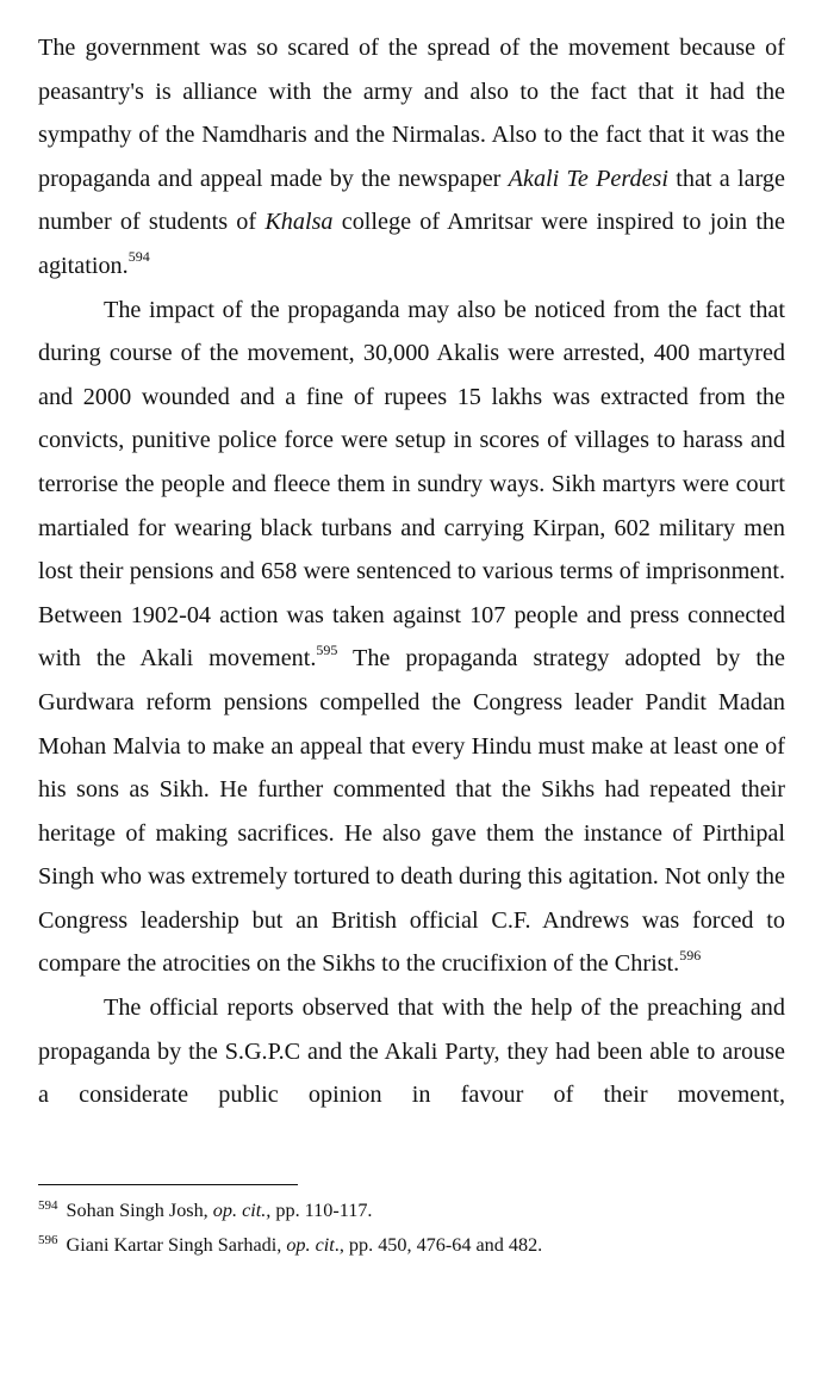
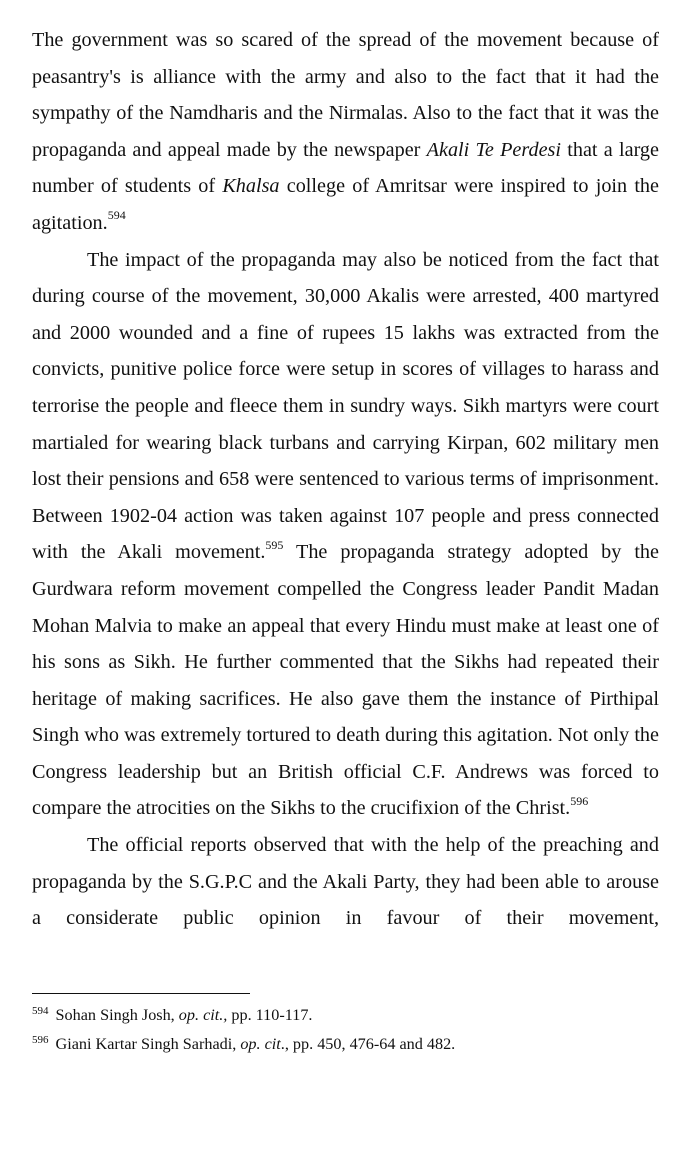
  The government was so scared of the spread of the movement because of peasantry's is alliance with the army and also to the fact that it had the sympathy of the Namdharis and the Nirmalas. Also to the fact that it was the propaganda and appeal made by the newspaper Akali Te Perdesi that a large number of students of Khalsa college of Amritsar were inspired to join the agitation.594
- The impact of the propaganda may also be noticed from the fact that during course of the movement, 30,000 Akalis were arrested, 400 martyred and 2000 wounded and a fine of rupees 15 lakhs was extracted from the convicts, punitive police force were setup in scores of villages to harass and terrorise the people and fleece them in sundry ways. Sikh martyrs were court martialed for wearing black turbans and carrying Kirpan, 602 military men lost their pensions and 658 were sentenced to various terms of imprisonment. Between 1902-04 action was taken against 107 people and press connected with the Akali movement.595 The propaganda strategy adopted by the Gurdwara reform pensions compelled the Congress leader Pandit Madan Mohan Malvia to make an appeal that every Hindu must make at least one of his sons as Sikh. He further commented that the Sikhs had repeated their heritage of making sacrifices. He also gave them the instance of Pirthipal Singh who was extremely tortured to death during this agitation. Not only the Congress leadership but an British official C.F. Andrews was forced to compare the atrocities on the Sikhs to the crucifixion of the Christ.596
+ The impact of the propaganda may also be noticed from the fact that during course of the movement, 30,000 Akalis were arrested, 400 martyred and 2000 wounded and a fine of rupees 15 lakhs was extracted from the convicts, punitive police force were setup in scores of villages to harass and terrorise the people and fleece them in sundry ways. Sikh martyrs were court martialed for wearing black turbans and carrying Kirpan, 602 military men lost their pensions and 658 were sentenced to various terms of imprisonment. Between 1902-04 action was taken against 107 people and press connected with the Akali movement.595 The propaganda strategy adopted by the Gurdwara reform movement compelled the Congress leader Pandit Madan Mohan Malvia to make an appeal that every Hindu must make at least one of his sons as Sikh. He further commented that the Sikhs had repeated their heritage of making sacrifices. He also gave them the instance of Pirthipal Singh who was extremely tortured to death during this agitation. Not only the Congress leadership but an British official C.F. Andrews was forced to compare the atrocities on the Sikhs to the crucifixion of the Christ.596
  The official reports observed that with the help of the preaching and propaganda by the S.G.P.C and the Akali Party, they had been able to arouse a considerate public opinion in favour of their movement,
  594 Sohan Singh Josh, op. cit., pp. 110-117.
  596 Giani Kartar Singh Sarhadi, op. cit., pp. 450, 476-64 and 482.
